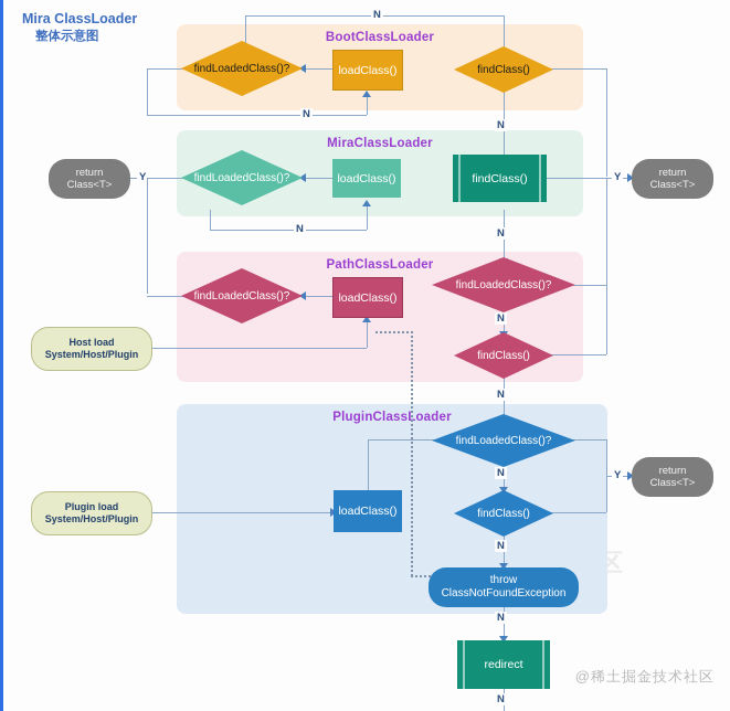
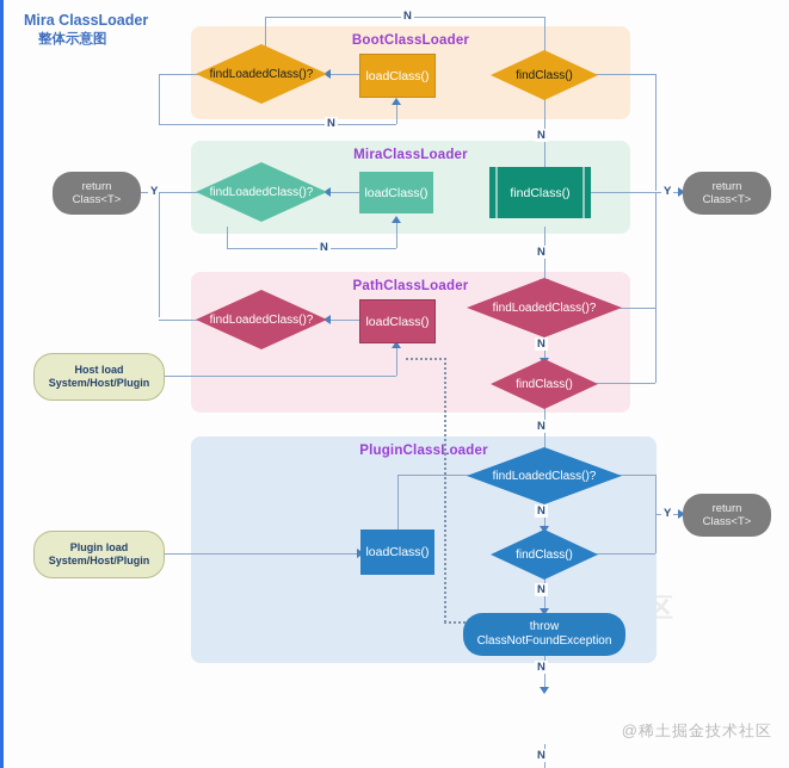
  Mira ClassLoader
  整体示意图
  BootClassLoader
  MiraClassLoader
  PathClassLoader
  PluginClassLoader
  N
  N
  N
  Y
  N
  Y
  N
  N
  N
  Y
  N
  N
  N
  N
  findLoadedClass()?
  loadClass()
  findClass()
  findLoadedClass()?
  loadClass()
  findClass()
  findLoadedClass()?
  loadClass()
  findLoadedClass()?
  findClass()
  loadClass()
  findLoadedClass()?
  findClass()
  throw
  ClassNotFoundException
- redirect
  return
  Class<T>
  return
  Class<T>
  return
  Class<T>
  Host load
  System/Host/Plugin
  Plugin load
  System/Host/Plugin
  @稀土掘金技术社区
